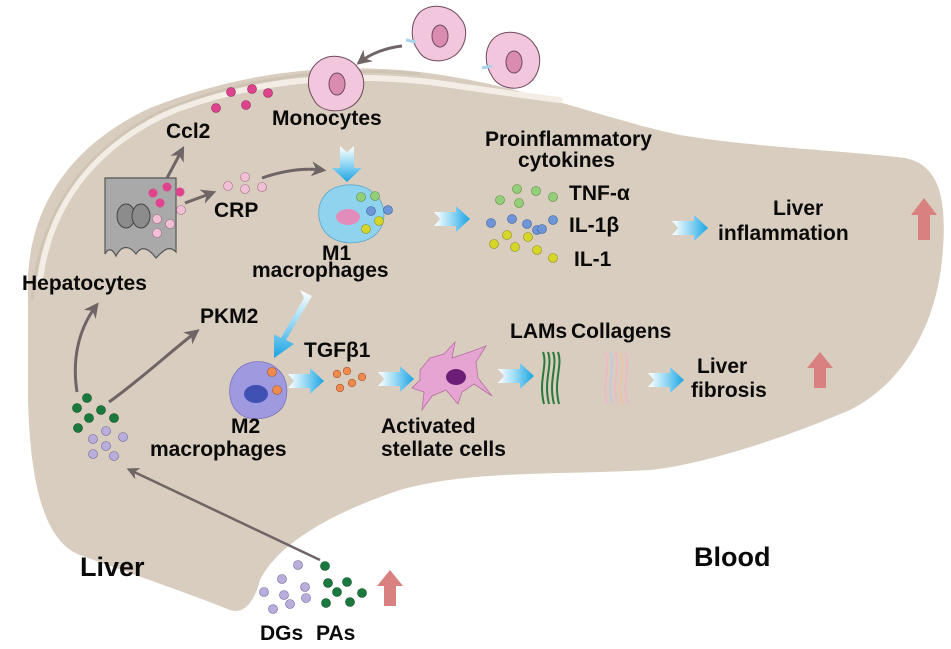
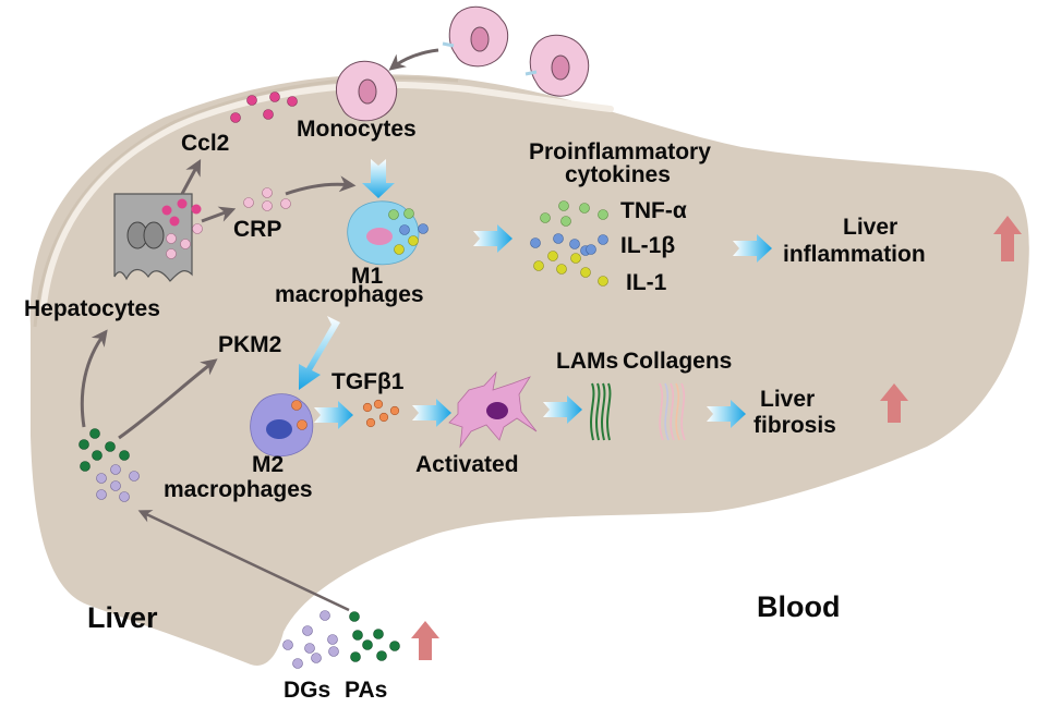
  Monocytes
  Ccl2
  Hepatocytes
  CRP
  M1
  macrophages
  Proinflammatory
  cytokines
  TNF-α
  IL-1β
  IL-1
  Liver
  inflammation
  PKM2
  M2
  macrophages
  TGFβ1
  Activated
- stellate cells
  LAMs
  Collagens
  Liver
  fibrosis
  Liver
  Blood
  DGs
  PAs
